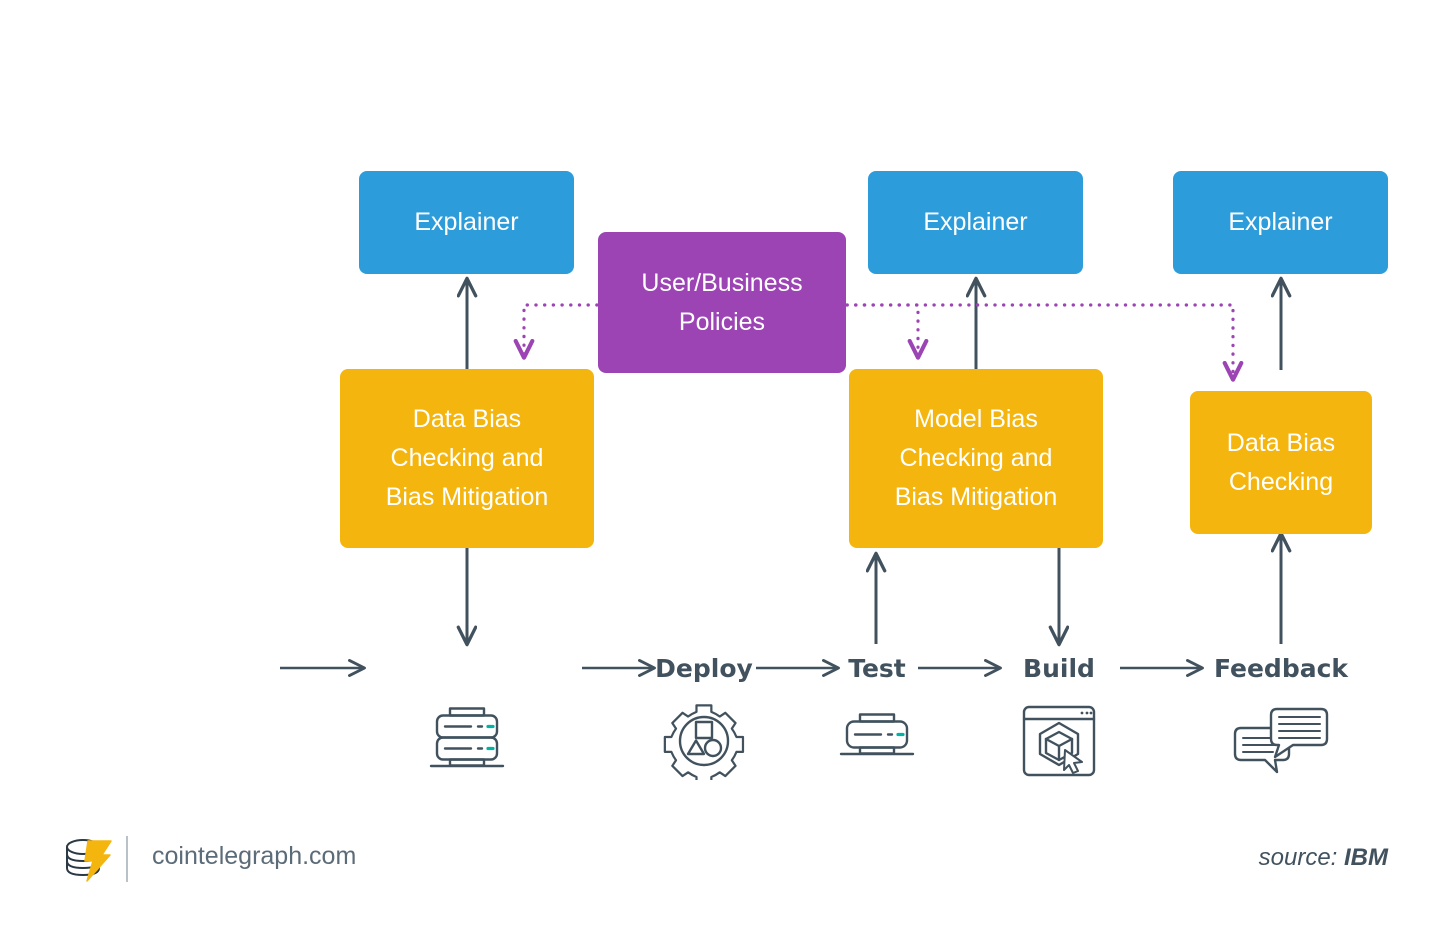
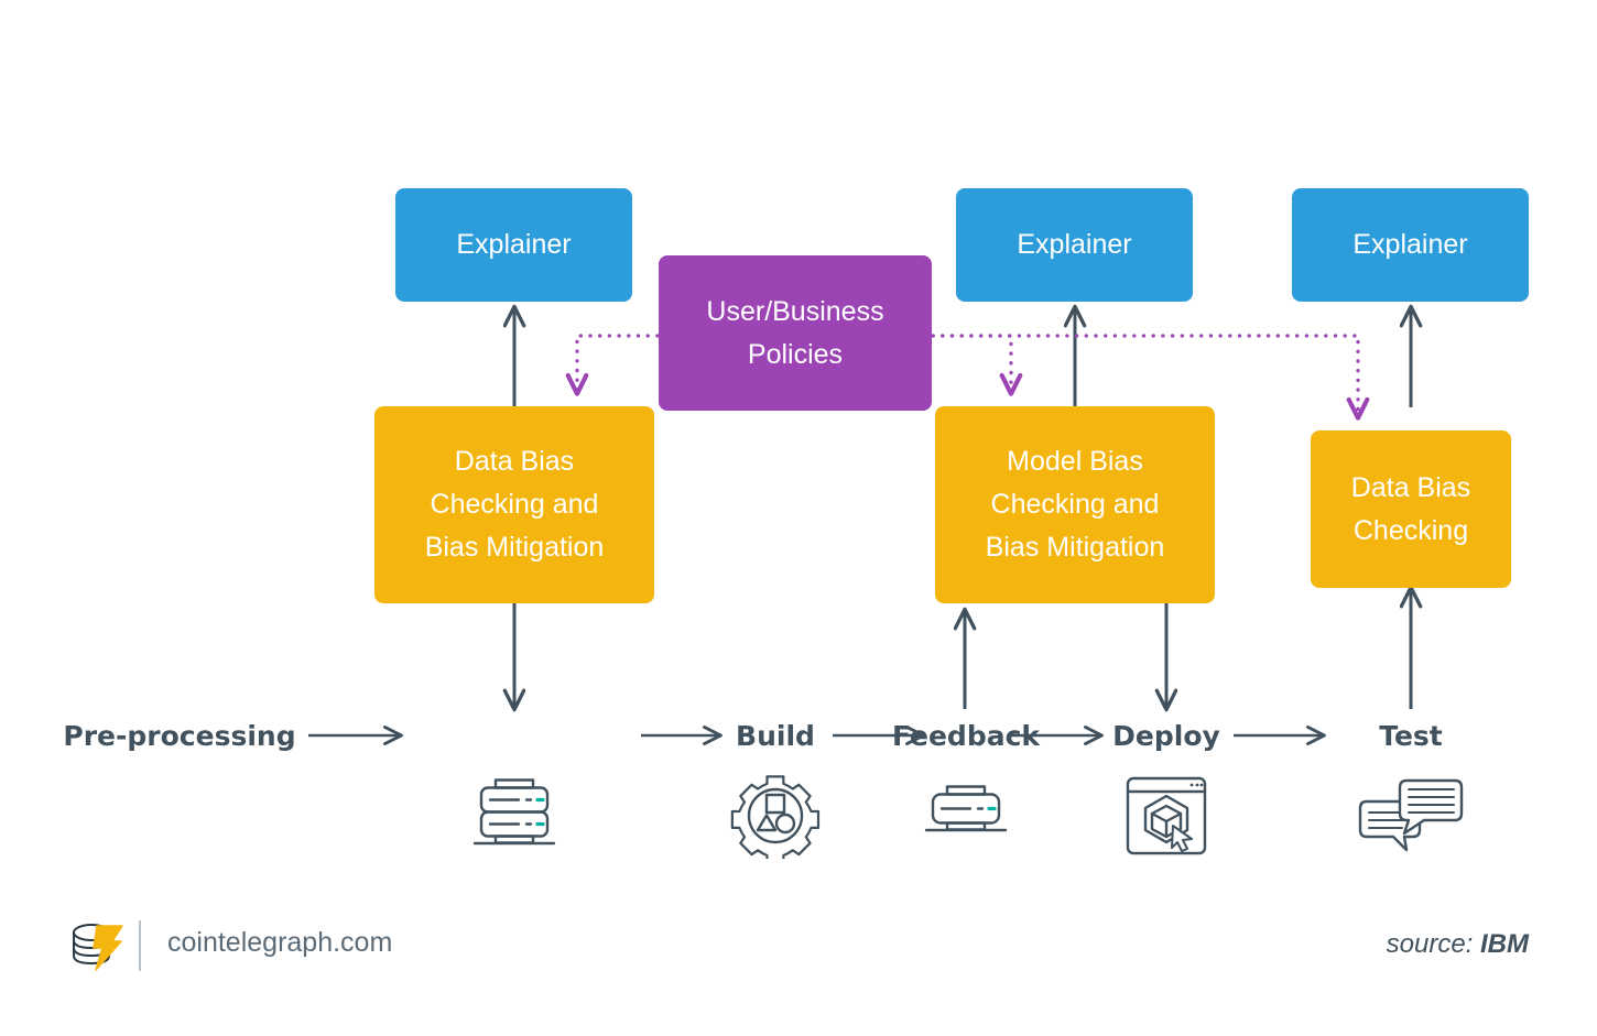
  Explainer
  Explainer
  Explainer
  User/Business
  Policies
  Data Bias
  Checking and
  Bias Mitigation
  Model Bias
  Checking and
  Bias Mitigation
  Data Bias
  Checking
+ Pre-processing
- Deploy
+ Build
- Test
+ Feedback
- Build
+ Deploy
- Feedback
+ Test
  cointelegraph.com
  source: IBM
